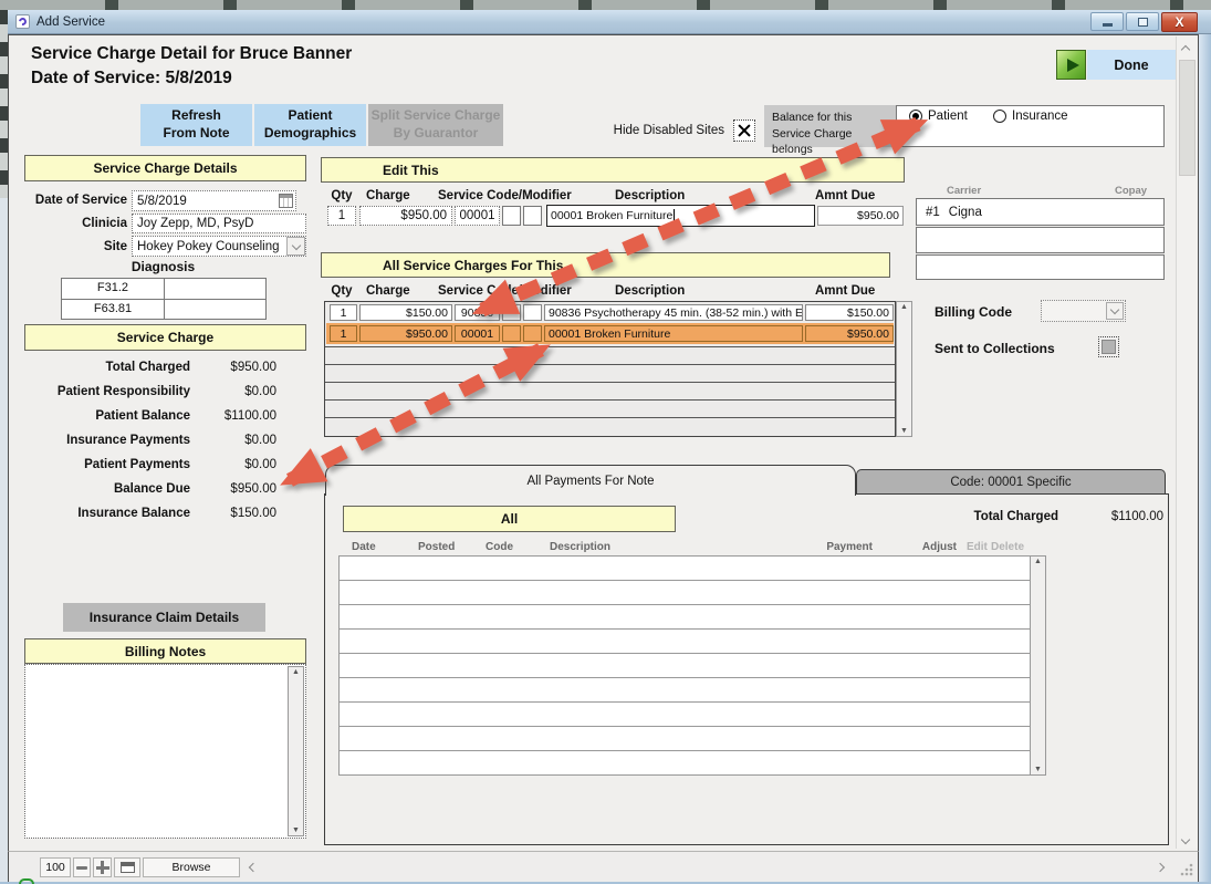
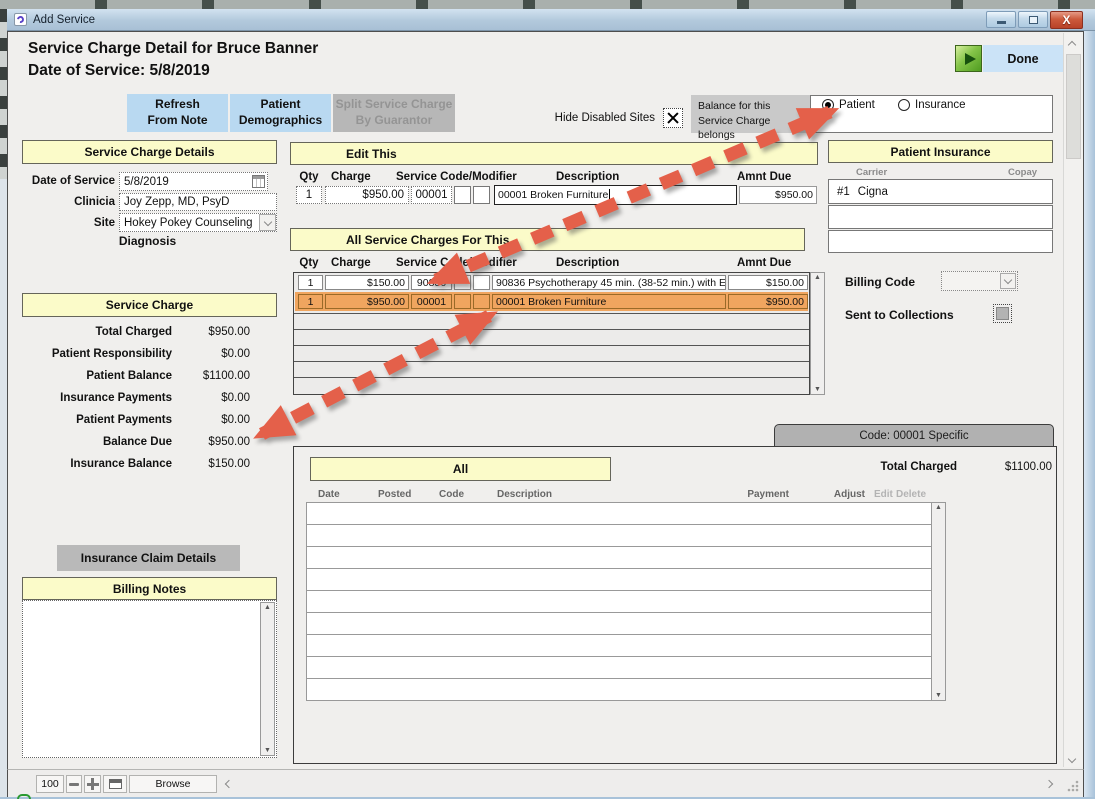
  Add Service
  X
  Service Charge Detail for Bruce Banner
  Date of Service: 5/8/2019
  Done
  Refresh
  From Note
  Patient
  Demographics
  Split Service Charge
  By Guarantor
  Hide Disabled Sites
  Balance for this
  Service Charge belongs
  Patient
  Insurance
  Service Charge Details
  Date of Service
  5/8/2019
  Clinicia
  Joy Zepp, MD, PsyD
  Site
  Hokey Pokey Counseling
  Diagnosis
- F31.2
- F63.81
  Service Charge
  Total Charged
  $950.00
  Patient Responsibility
  $0.00
  Patient Balance
  $1100.00
  Insurance Payments
  $0.00
  Patient Payments
  $0.00
  Balance Due
  $950.00
  Insurance Balance
  $150.00
  Insurance Claim Details
  Billing Notes
  Edit This
  Qty
  Charge
  Service Code/Modifier
  Description
  Amnt Due
  1
  $950.00
  00001
  00001 Broken Furniture
  $950.00
  All Service Charges For This
  Qty
  Charge
  Service Codedifier
  Description
  Amnt Due
  1
  $150.00
  90836 Psychotherapy 45 min. (38-52 min.) with E
  $150.00
  1
  $950.00
  00001
  00001 Broken Furniture
  $950.00
  Billing Code
  Sent to Collections
+ Patient Insurance
  Carrier
  Copay
  #1
  Cigna
  Code: 00001 Specific
- All Payments For Note
  All
  Total Charged
  $1100.00
  Date
  Posted
  Code
  Description
  Payment
  Adjust
  Edit
  Delete
  100
  Browse
